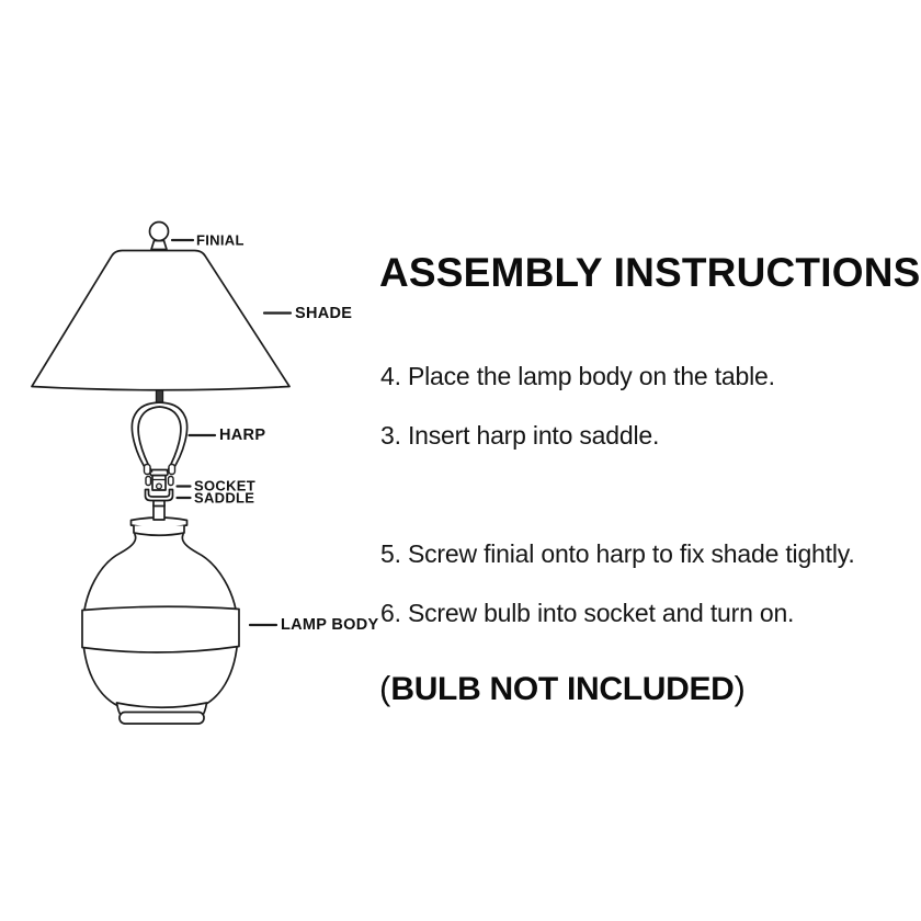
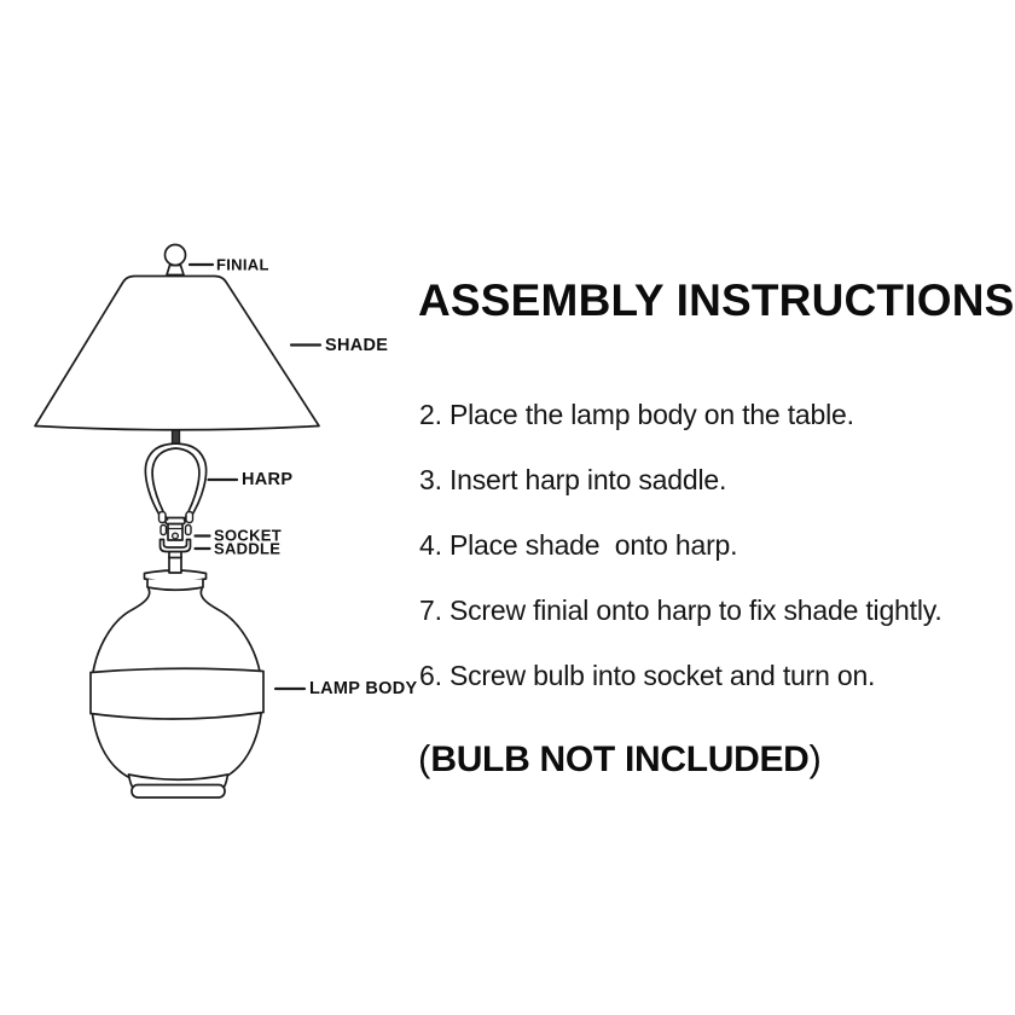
  FINIAL
  SHADE
  HARP
  SOCKET
  SADDLE
  LAMP BODY
  ASSEMBLY INSTRUCTIONS
- 4. Place the lamp body on the table.
+ 2. Place the lamp body on the table.
  3. Insert harp into saddle.
+ 4. Place shade onto harp.
- 5. Screw finial onto harp to fix shade tightly.
+ 7. Screw finial onto harp to fix shade tightly.
  6. Screw bulb into socket and turn on.
  (BULB NOT INCLUDED)
